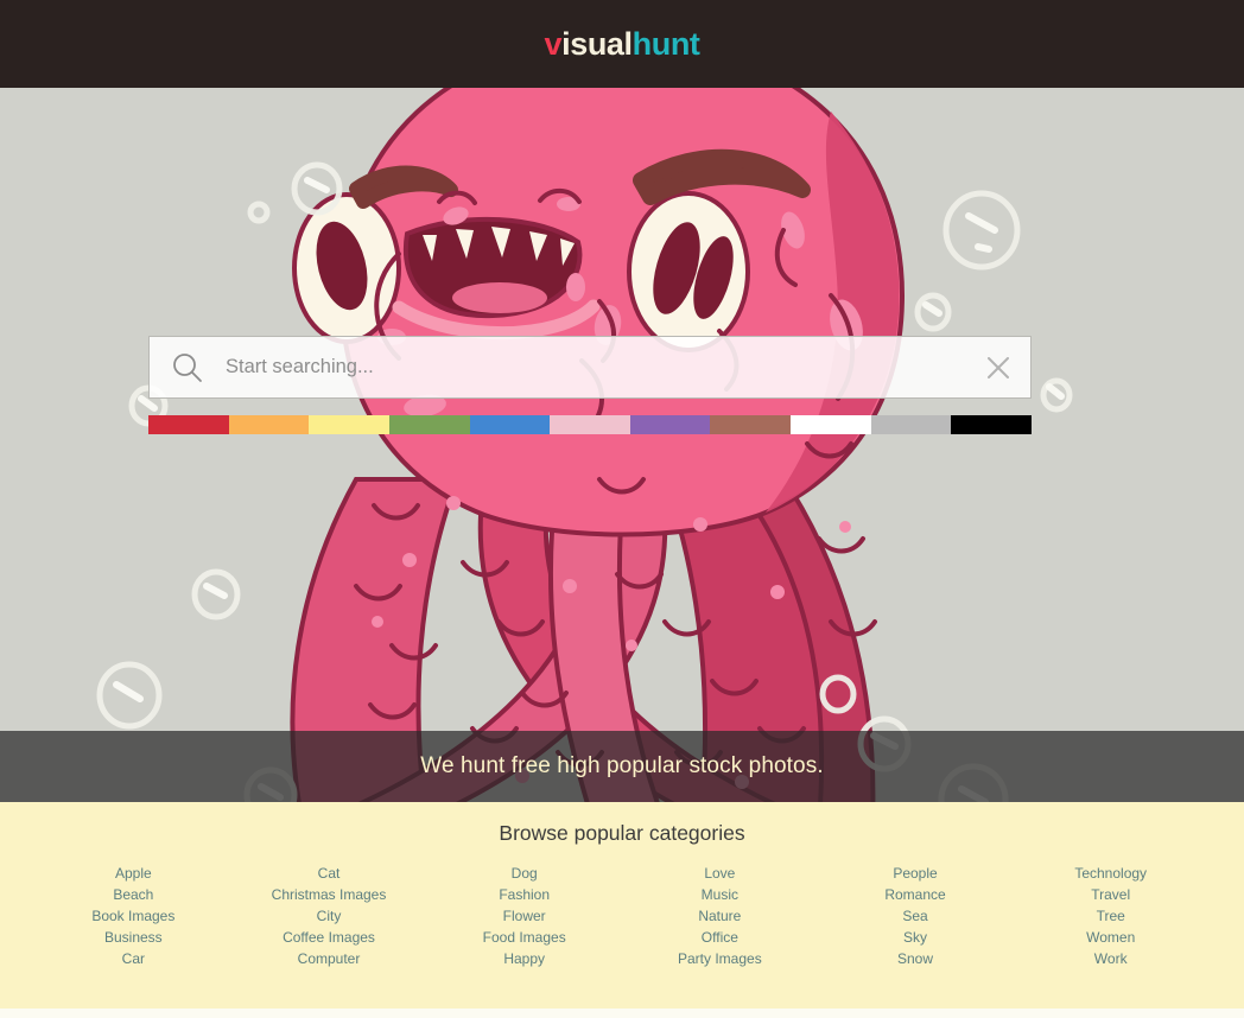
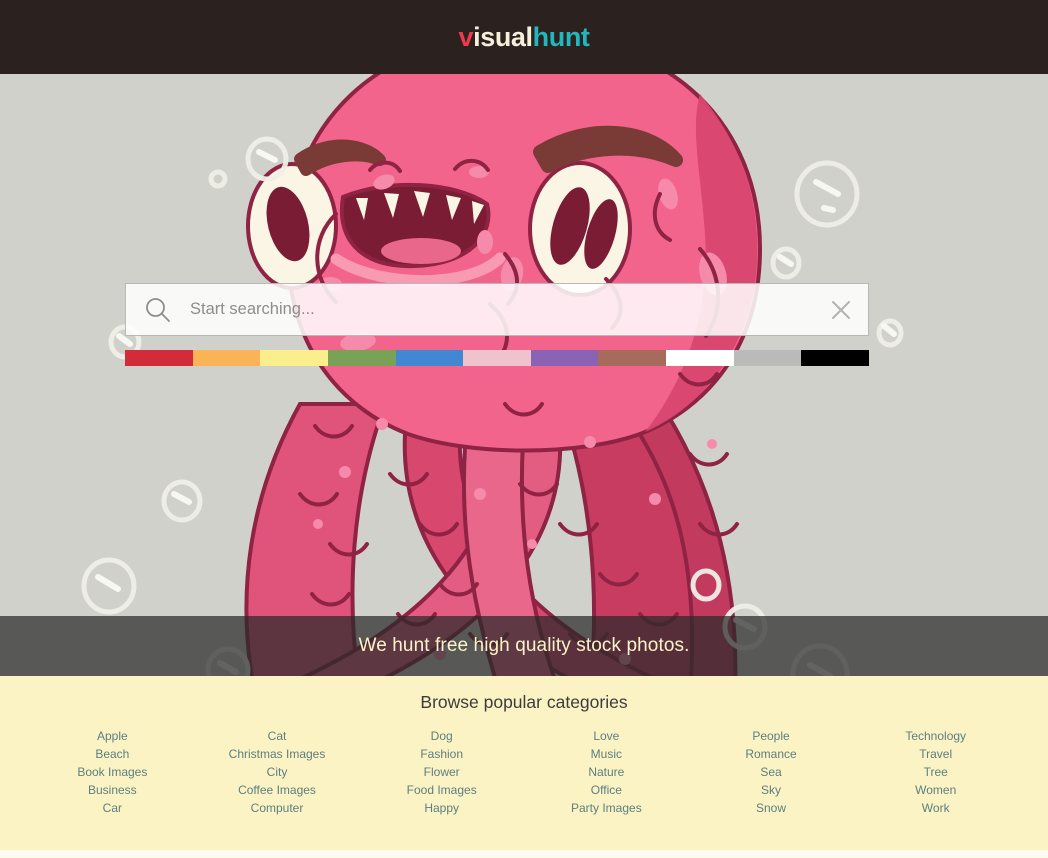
  visualhunt
  Start searching...
- We hunt free high popular stock photos.
+ We hunt free high quality stock photos.
  Browse popular categories
  Apple
  Beach
  Book Images
  Business
  Car
  Cat
  Christmas Images
  City
  Coffee Images
  Computer
  Dog
  Fashion
  Flower
  Food Images
  Happy
  Love
  Music
  Nature
  Office
  Party Images
  People
  Romance
  Sea
  Sky
  Snow
  Technology
  Travel
  Tree
  Women
  Work
